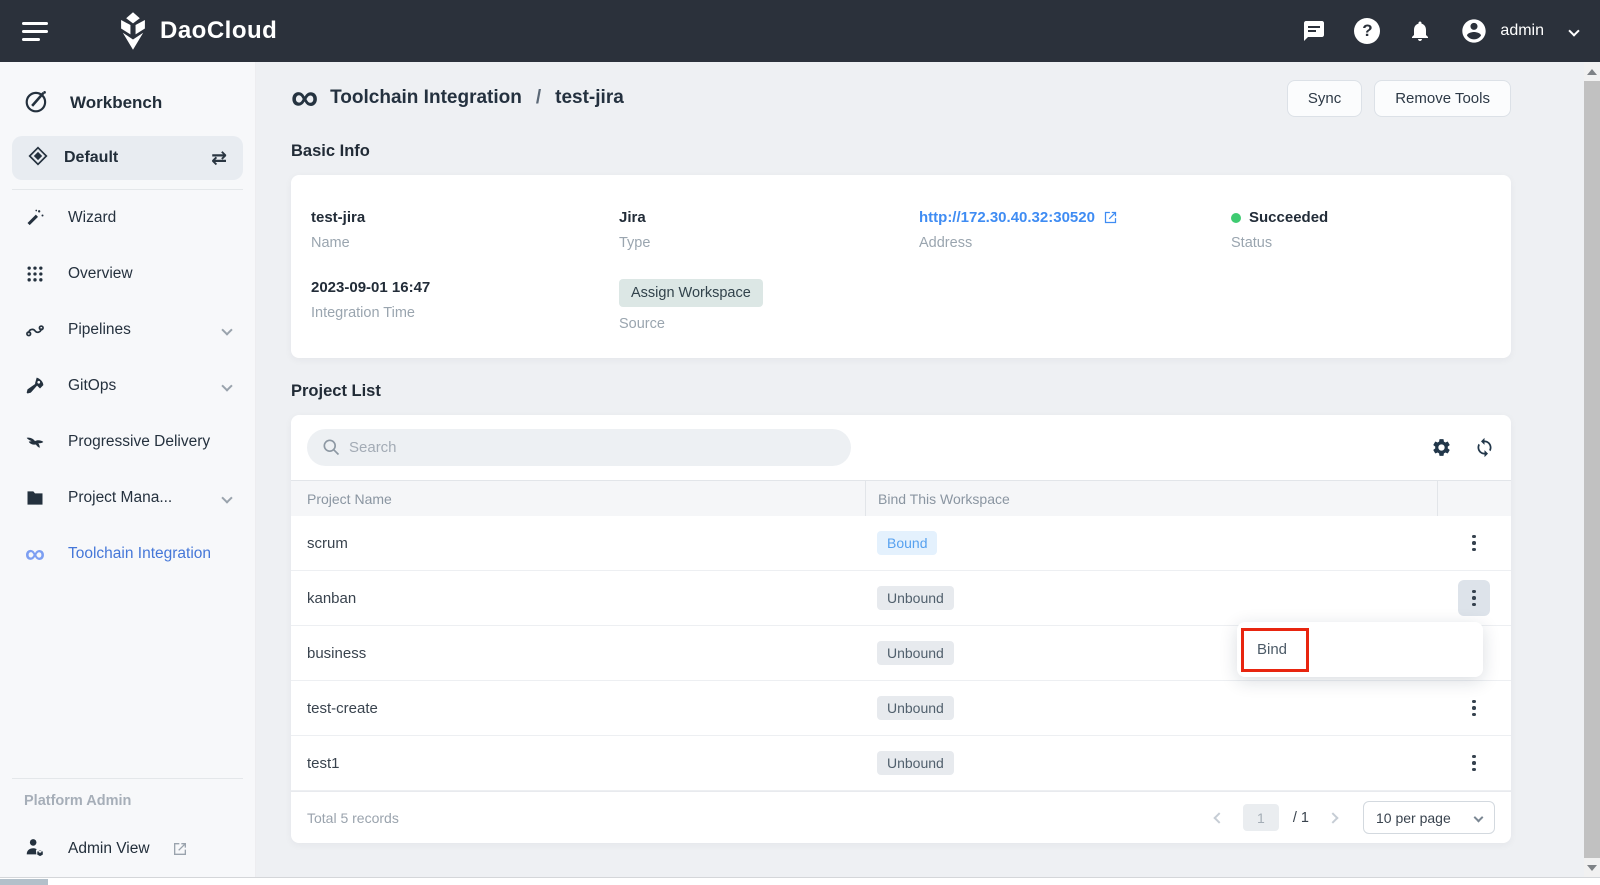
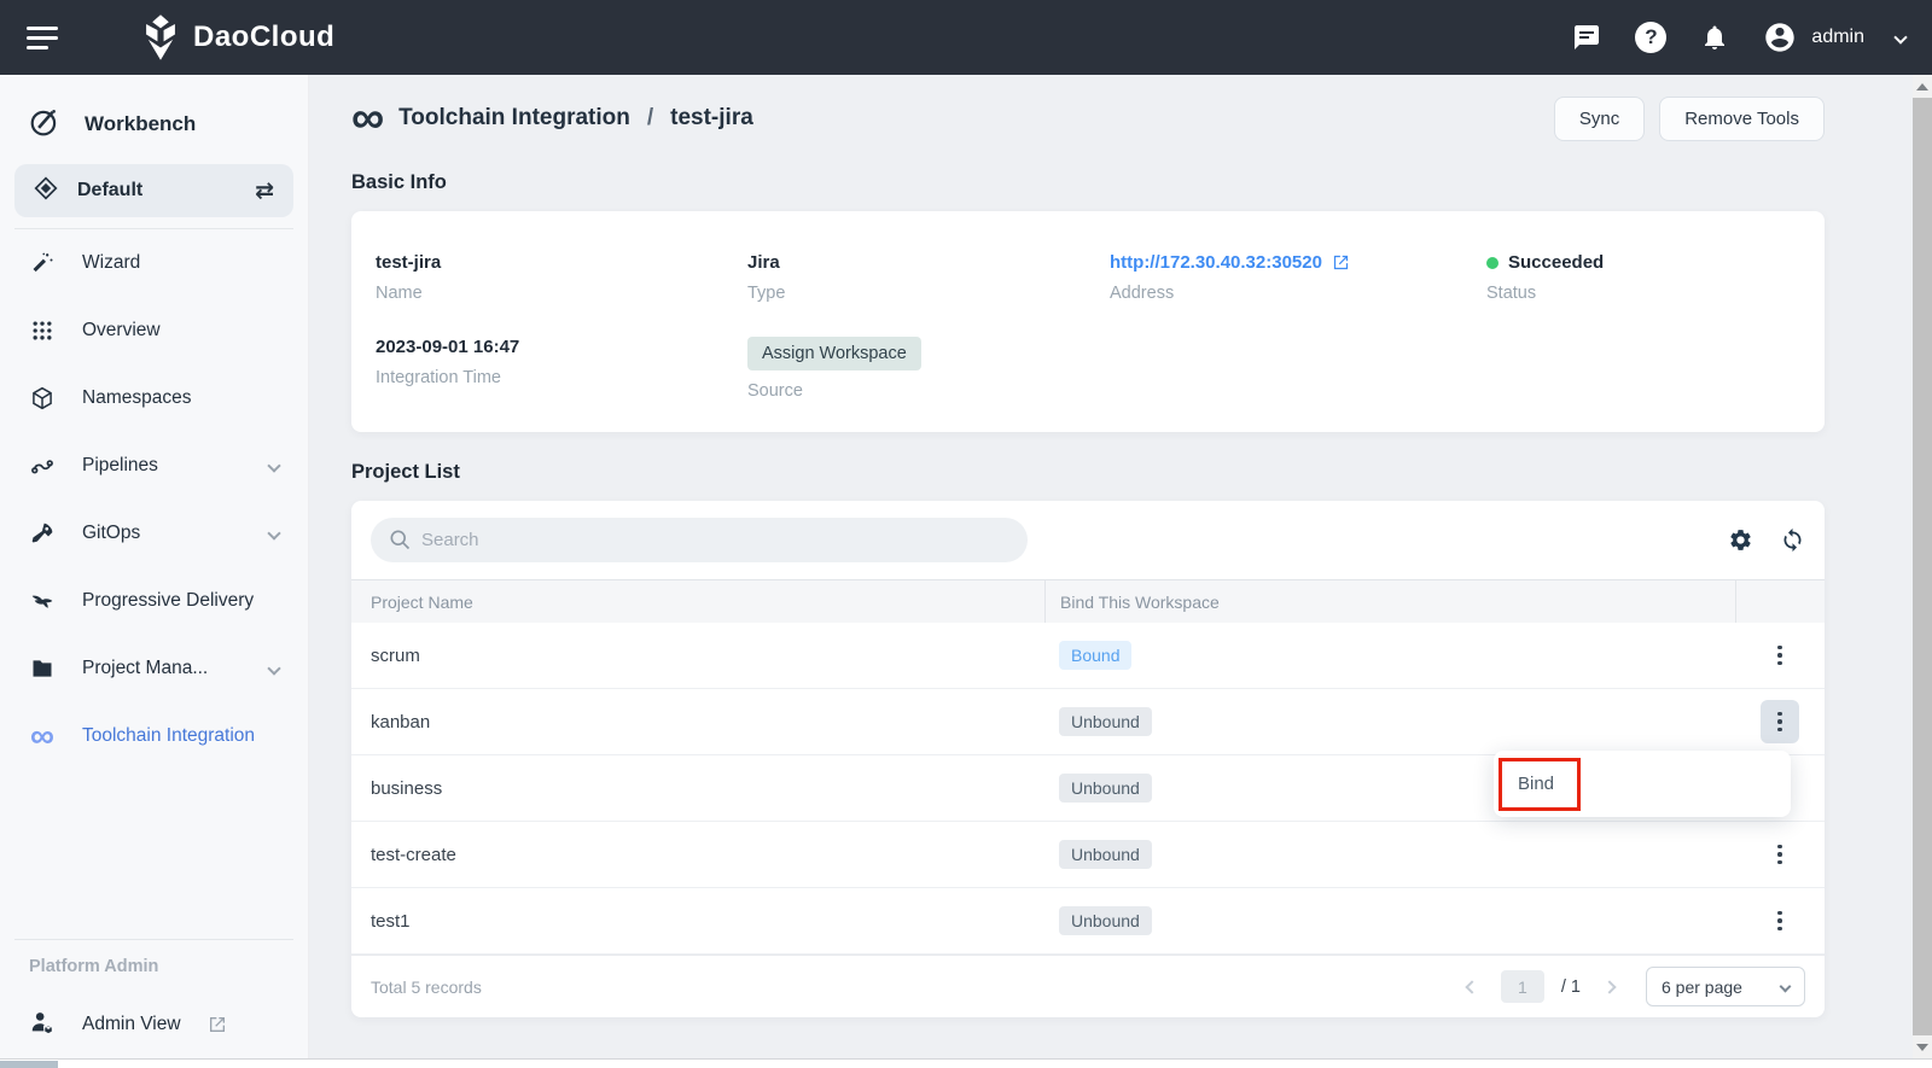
  DaoCloud
  ?
  admin
  Workbench
  Default
  ⇄
  Wizard
  Overview
+ Namespaces
  Pipelines
  GitOps
  Progressive Delivery
  Project Mana...
  ∞
  Toolchain Integration
  Platform Admin
  Admin View
  ∞
  Toolchain Integration
  /
  test-jira
  Sync
  Remove Tools
  Basic Info
  test-jira
  Name
  Jira
  Type
  http://172.30.40.32:30520
  Address
  Succeeded
  Status
  2023-09-01 16:47
  Integration Time
  Assign Workspace
  Source
  Project List
  Search
  Project Name
  Bind This Workspace
  scrum
  Bound
  kanban
  Unbound
  business
  Unbound
  test-create
  Unbound
  test1
  Unbound
  Total 5 records
  1
  / 1
- 10 per page
+ 6 per page
  Bind
